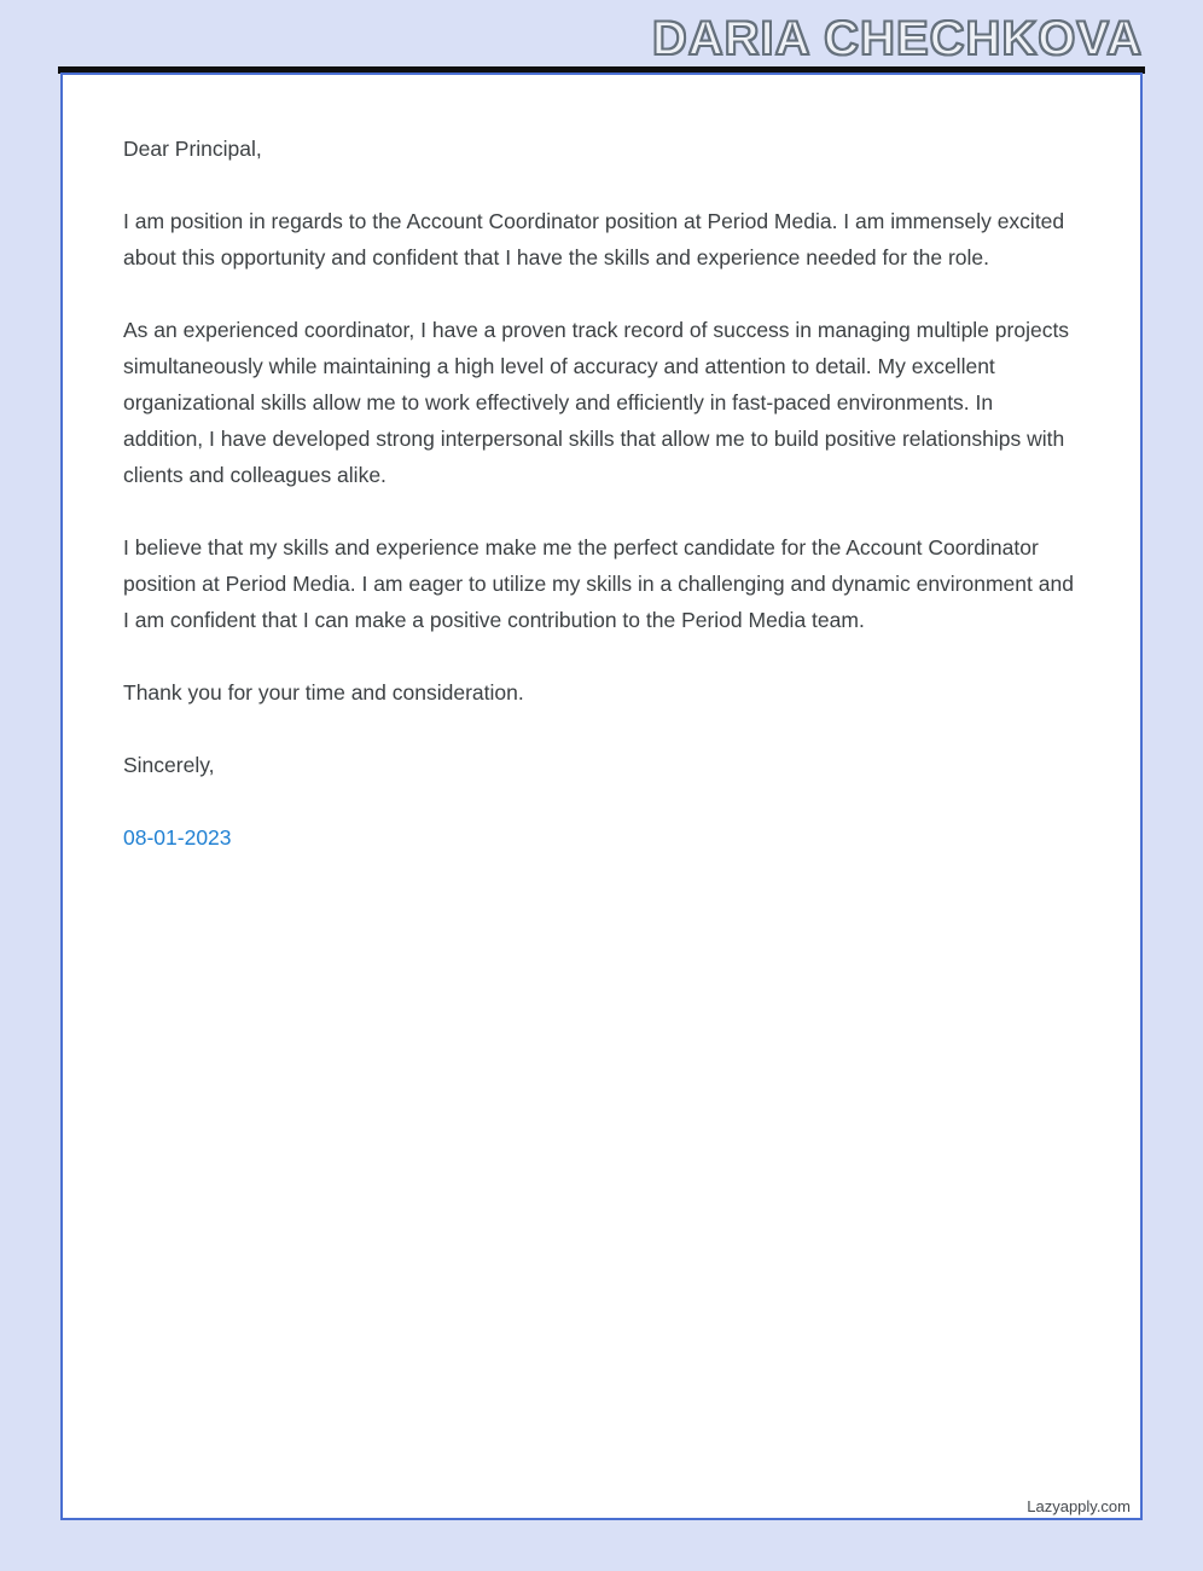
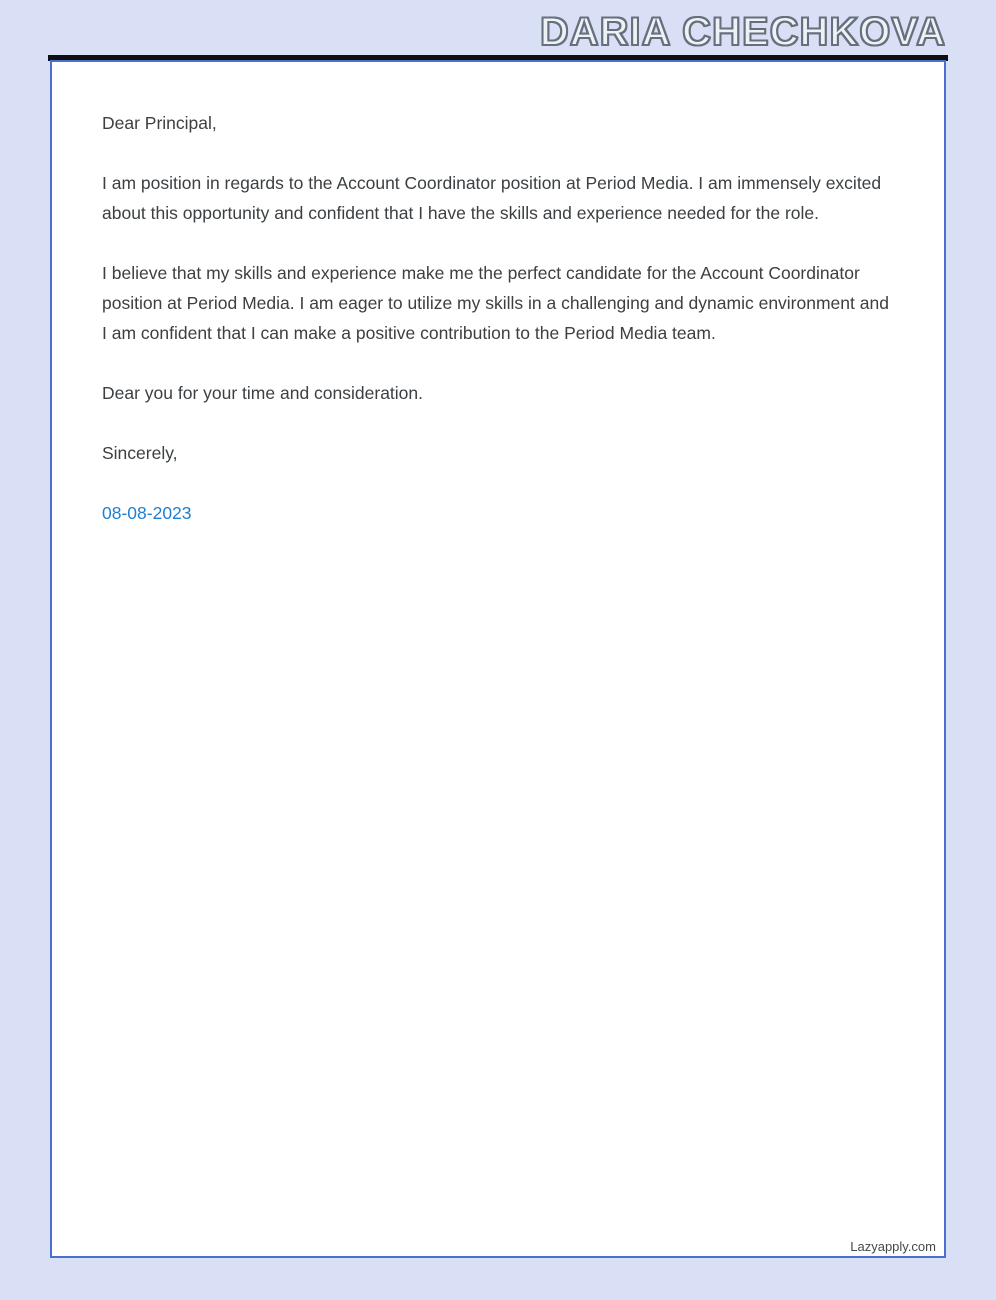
  DARIA CHECHKOVA
  Dear Principal,
  I am position in regards to the Account Coordinator position at Period Media. I am immensely excited about this opportunity and confident that I have the skills and experience needed for the role.
- As an experienced coordinator, I have a proven track record of success in managing multiple projects simultaneously while maintaining a high level of accuracy and attention to detail. My excellent organizational skills allow me to work effectively and efficiently in fast-paced environments. In addition, I have developed strong interpersonal skills that allow me to build positive relationships with clients and colleagues alike.
  I believe that my skills and experience make me the perfect candidate for the Account Coordinator position at Period Media. I am eager to utilize my skills in a challenging and dynamic environment and I am confident that I can make a positive contribution to the Period Media team.
- Thank you for your time and consideration.
+ Dear you for your time and consideration.
  Sincerely,
- 08-01-2023
+ 08-08-2023
  Lazyapply.com
